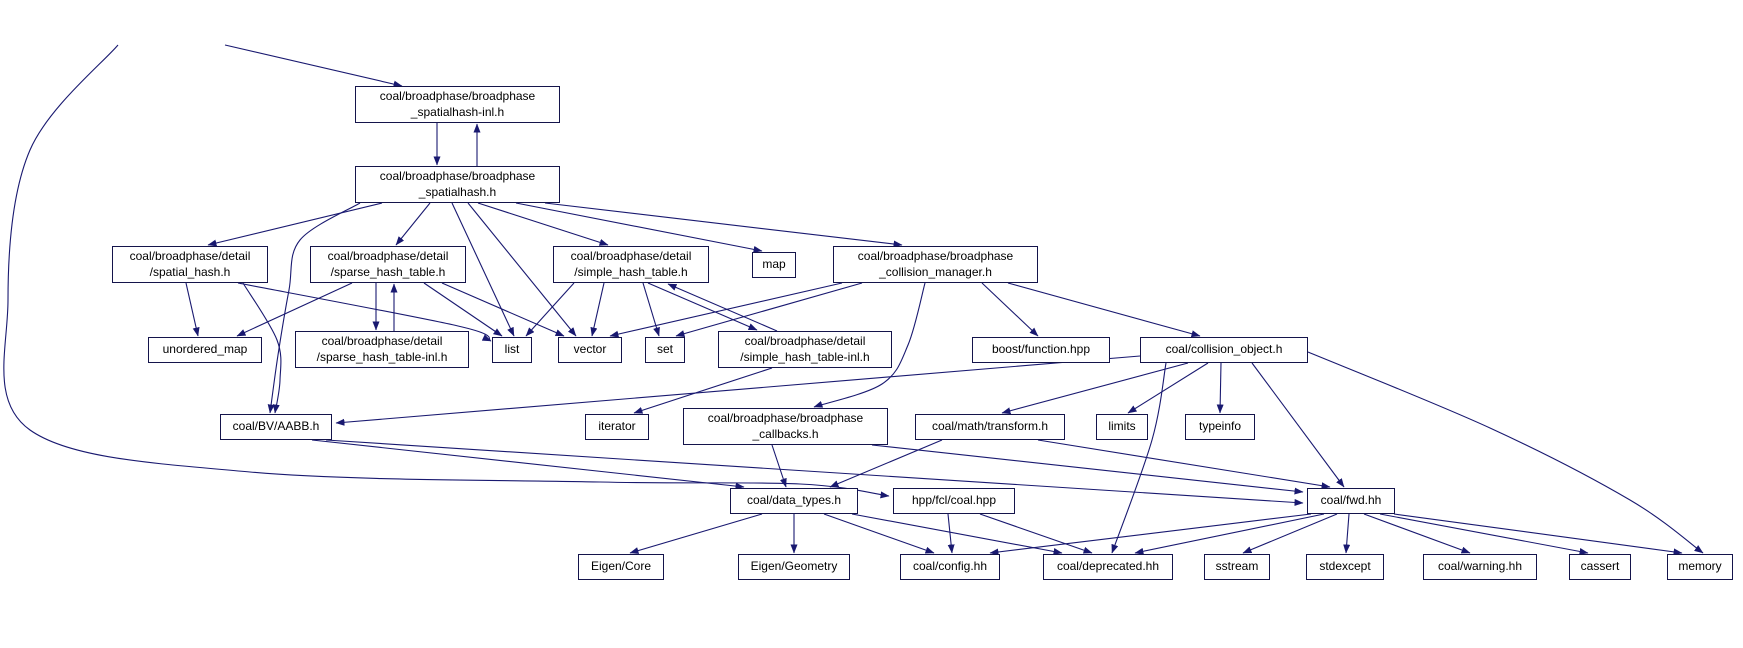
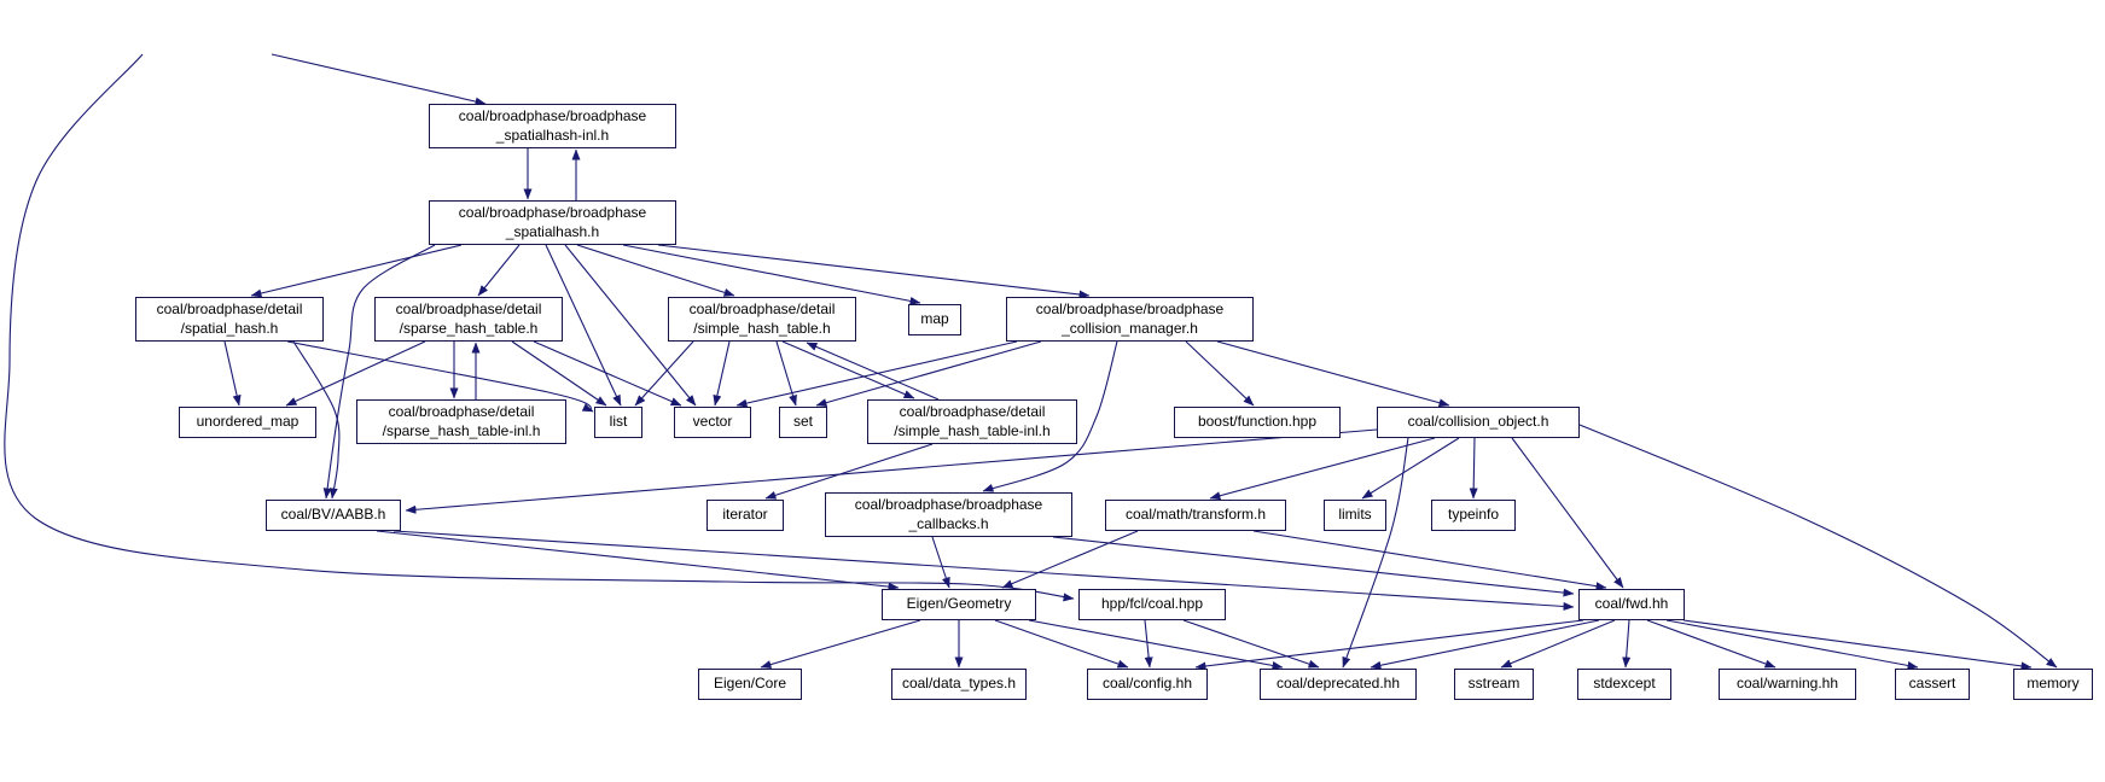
  coal/broadphase/broadphase
  _spatialhash-inl.h
  coal/broadphase/broadphase
  _spatialhash.h
  coal/broadphase/detail
  /spatial_hash.h
  coal/broadphase/detail
  /sparse_hash_table.h
  coal/broadphase/detail
  /simple_hash_table.h
  map
  coal/broadphase/broadphase
  _collision_manager.h
  unordered_map
  coal/broadphase/detail
  /sparse_hash_table-inl.h
  list
  vector
  set
  coal/broadphase/detail
  /simple_hash_table-inl.h
  boost/function.hpp
  coal/collision_object.h
  coal/BV/AABB.h
  iterator
  coal/broadphase/broadphase
  _callbacks.h
  coal/math/transform.h
  limits
  typeinfo
- coal/data_types.h
+ Eigen/Geometry
  hpp/fcl/coal.hpp
  coal/fwd.hh
  Eigen/Core
- Eigen/Geometry
+ coal/data_types.h
  coal/config.hh
  coal/deprecated.hh
  sstream
  stdexcept
  coal/warning.hh
  cassert
  memory
